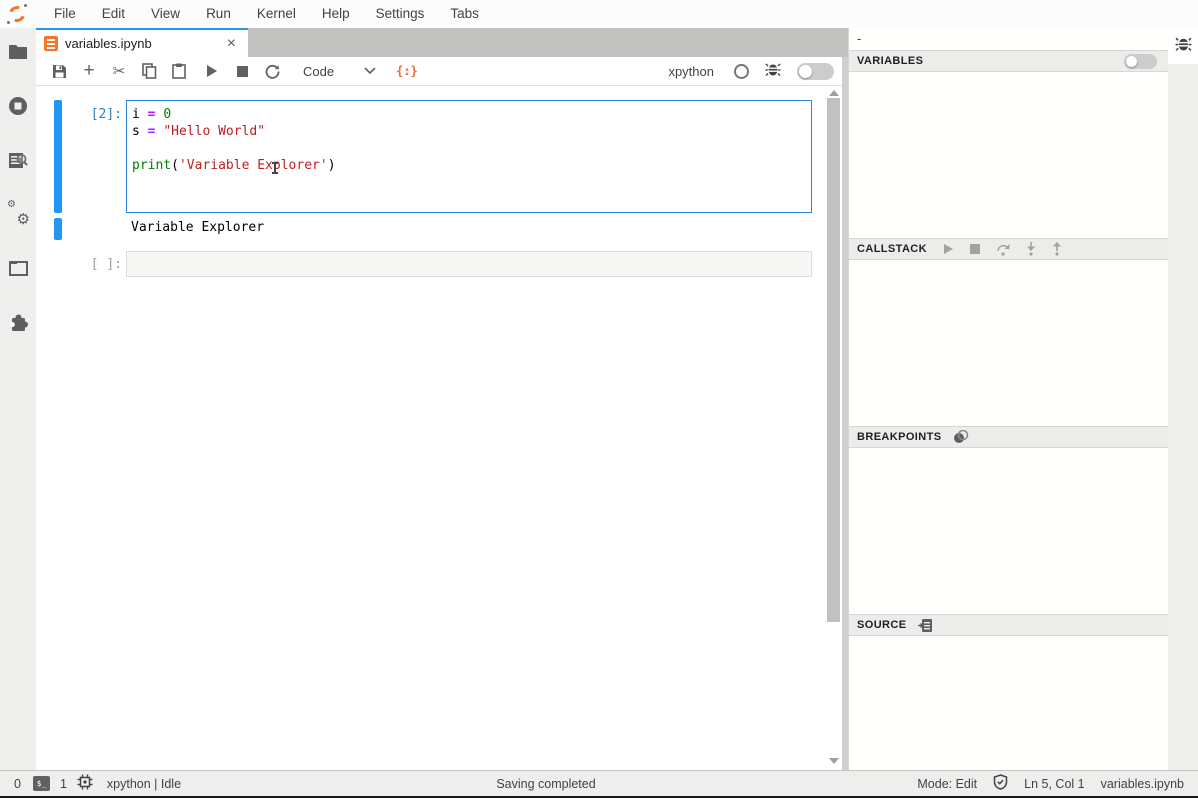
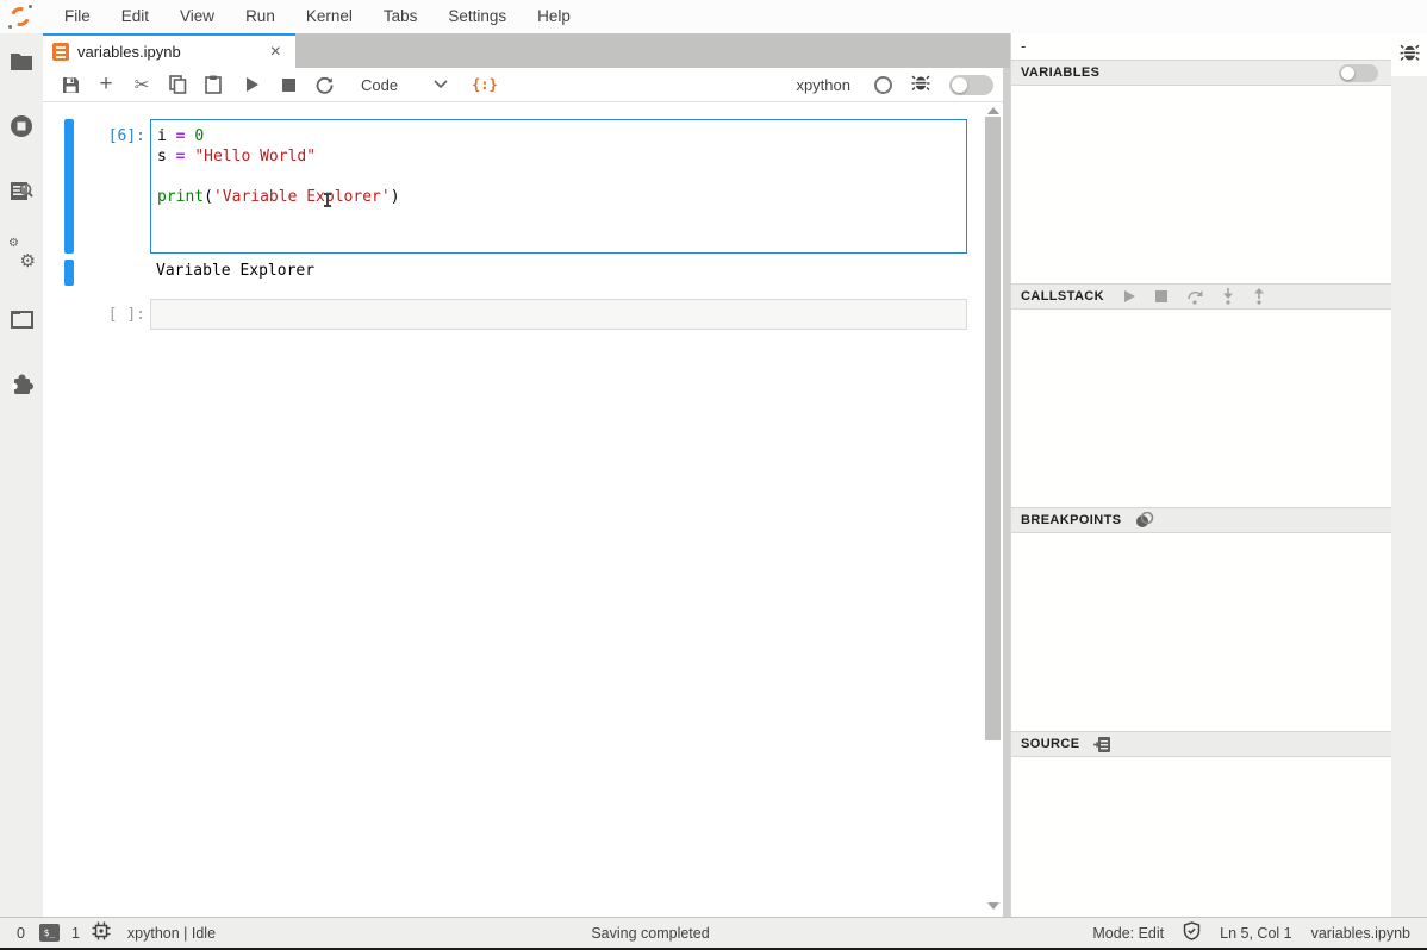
  File
  Edit
  View
  Run
  Kernel
- Help
+ Tabs
  Settings
- Tabs
+ Help
  ⚙
  ⚙
  variables.ipynb
  ×
  +
  ✂
  Code
  {:}
  xpython
- [2]:
+ [6]:
  i = 0
  s = "Hello World"
  print('Variable Explorer')
  Variable Explorer
  [ ]:
  -
  VARIABLES
  CALLSTACK
  BREAKPOINTS
  SOURCE
  0
  $_
  1
  xpython | Idle
  Saving completed
  Mode: Edit
  Ln 5, Col 1
  variables.ipynb
